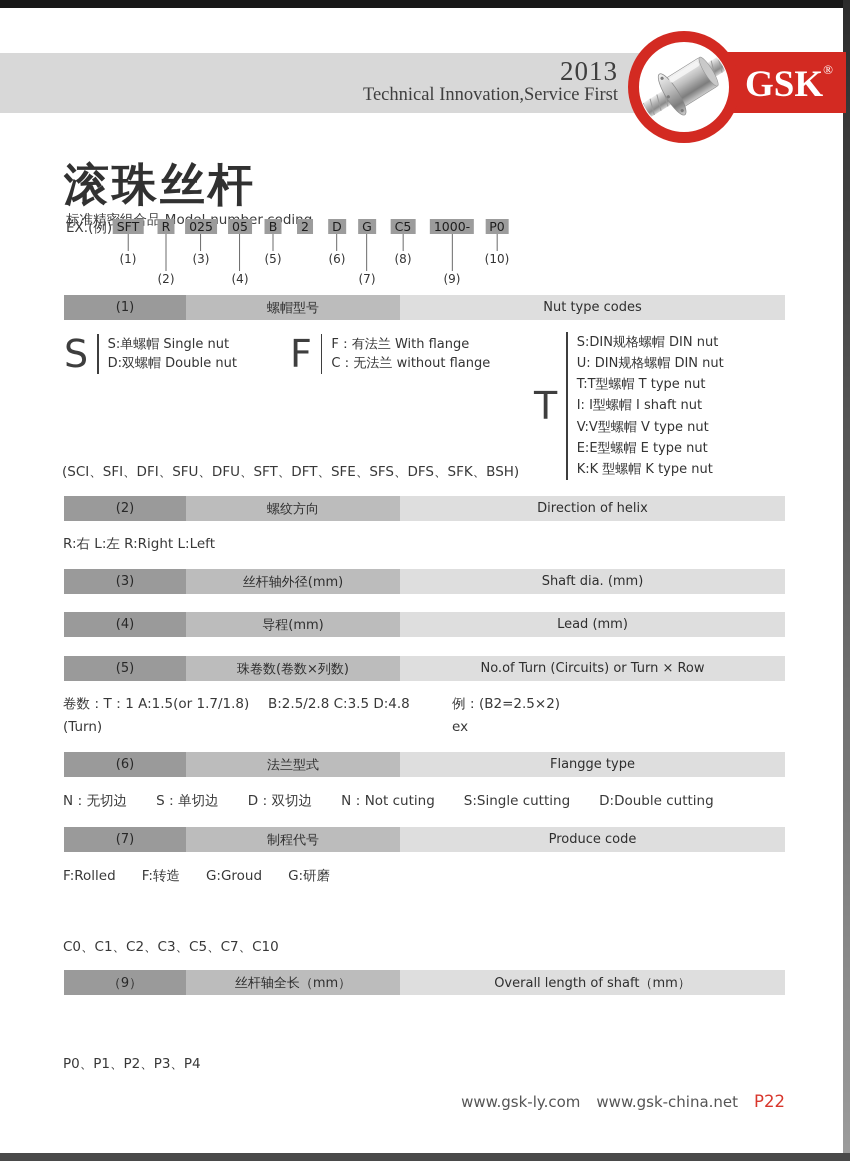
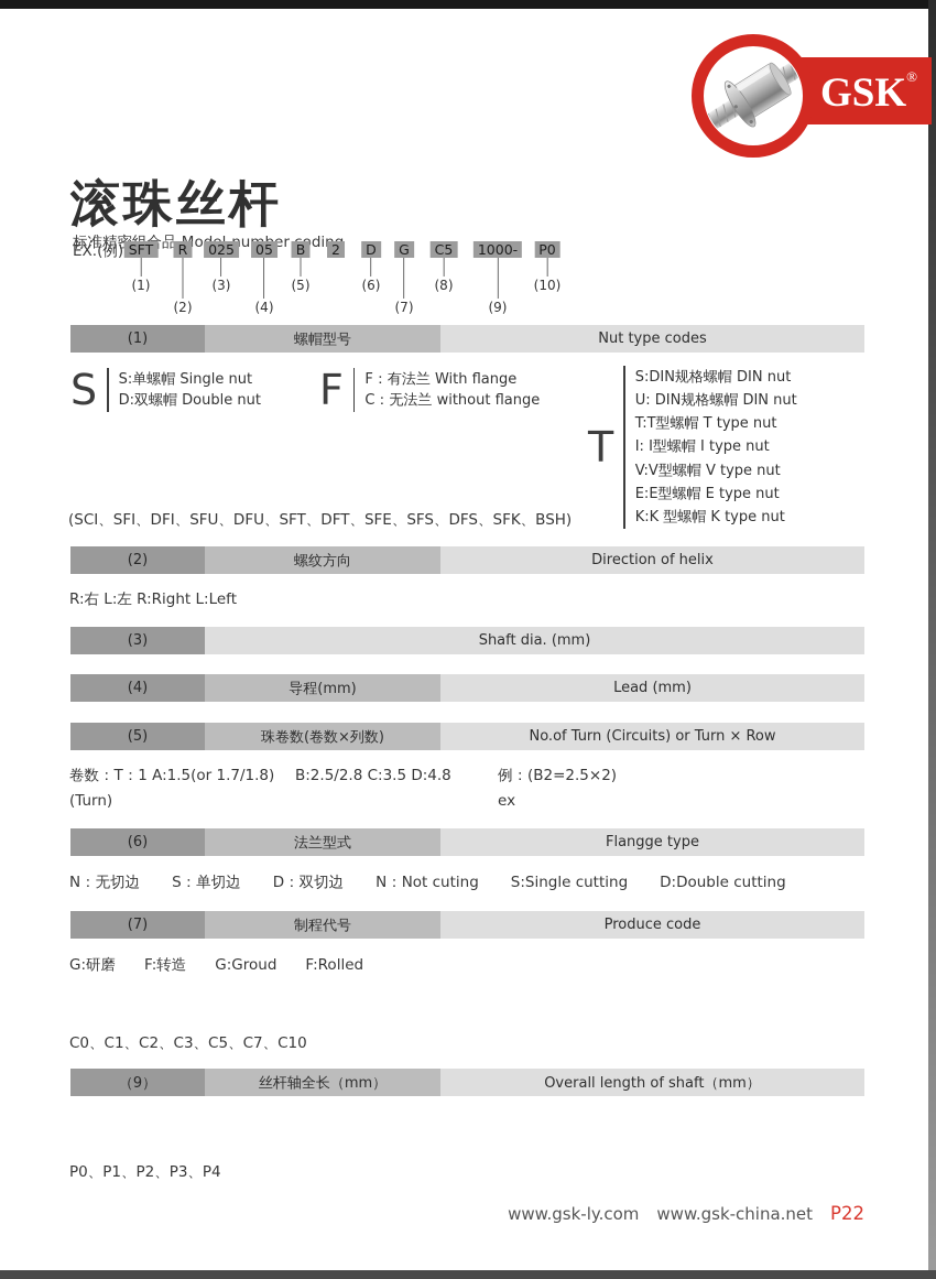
- 2013
- Technical Innovation,Service First
  GSK®
  滚珠丝杆
  EX.(例)
  SFT
  (1)
  R
  (2)
  025
  (3)
  05
  (4)
  B
  (5)
  2
  D
  (6)
  G
  (7)
  C5
  (8)
  1000-
  (9)
  P0
  (10)
  (1)
  螺帽型号
  Nut type codes
  (2)
  螺纹方向
  Direction of helix
  (3)
- 丝杆轴外径(mm)
  Shaft dia. (mm)
  (4)
  导程(mm)
  Lead (mm)
  (5)
  珠卷数(卷数×列数)
  No.of Turn (Circuits) or Turn × Row
  (6)
  法兰型式
  Flangge type
  (7)
  制程代号
  Produce code
  （9）
  丝杆轴全长（mm）
  Overall length of shaft（mm）
  S
  S:单螺帽 Single nut
  D:双螺帽 Double nut
  F
  F：有法兰 With flange
  C：无法兰 without flange
  T
  S:DIN规格螺帽 DIN nut
  U: DIN规格螺帽 DIN nut
  T:T型螺帽 T type nut
- I: I型螺帽 I shaft nut
+ I: I型螺帽 I type nut
  V:V型螺帽 V type nut
  E:E型螺帽 E type nut
  K:K 型螺帽 K type nut
  (SCI、SFI、DFI、SFU、DFU、SFT、DFT、SFE、SFS、DFS、SFK、BSH)
  R:右 L:左 R:Right L:Left
  卷数：T：1 A:1.5(or 1.7/1.8)
  B:2.5/2.8 C:3.5 D:4.8
  例：(B2=2.5×2)
  (Turn)
  ex
  N：无切边
  S：单切边
  D：双切边
  N：Not cuting
  S:Single cutting
  D:Double cutting
- F:Rolled
+ G:研磨
  F:转造
  G:Groud
- G:研磨
+ F:Rolled
  C0、C1、C2、C3、C5、C7、C10
  P0、P1、P2、P3、P4
  www.gsk-ly.com
  www.gsk-china.net
  P22
